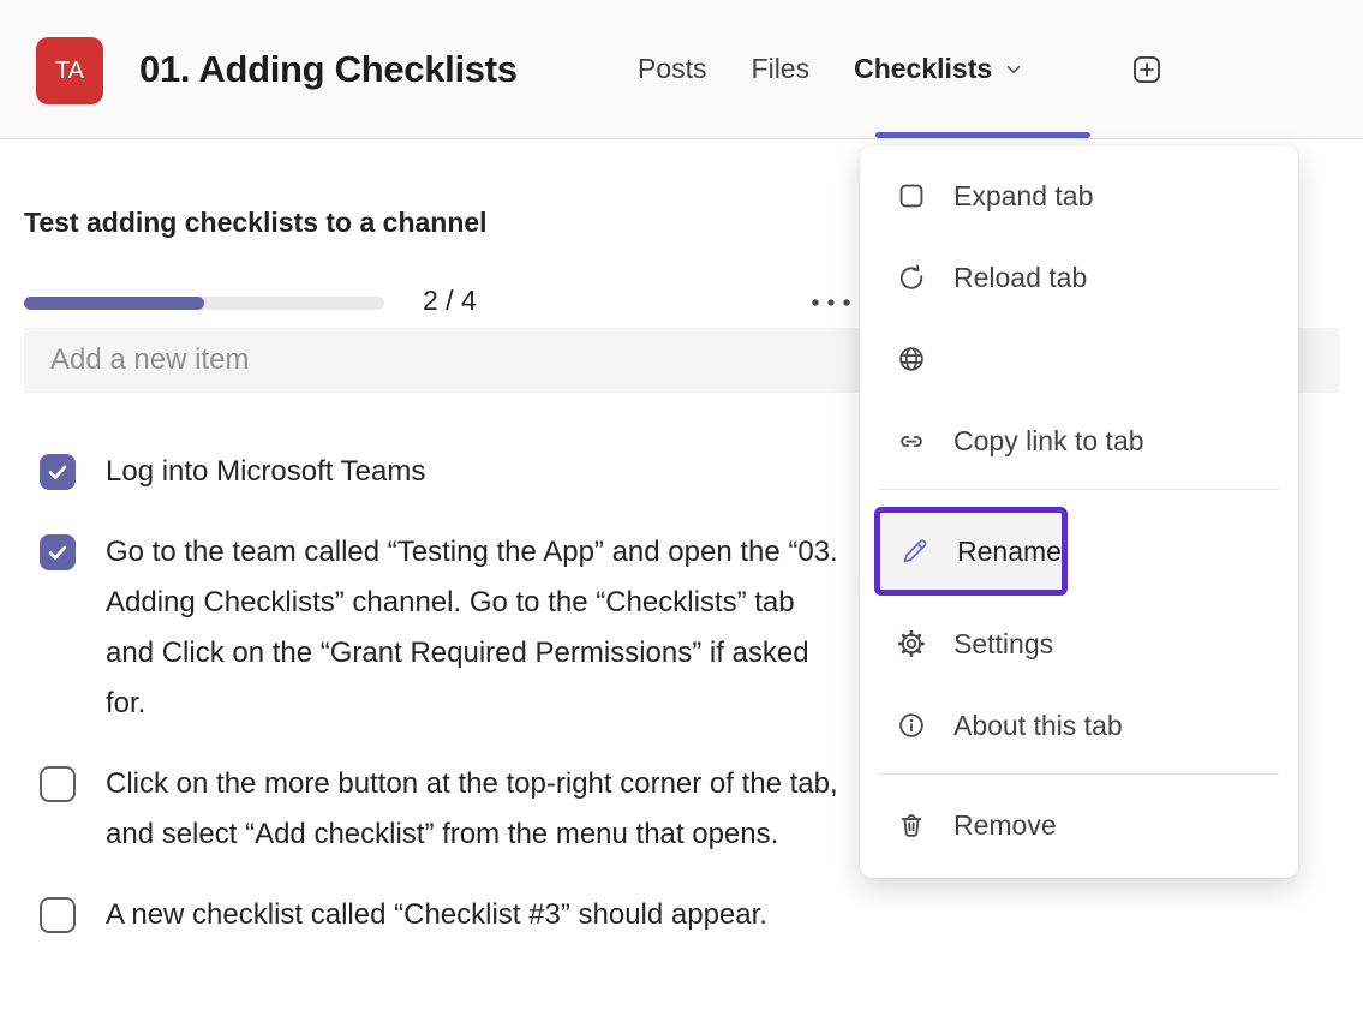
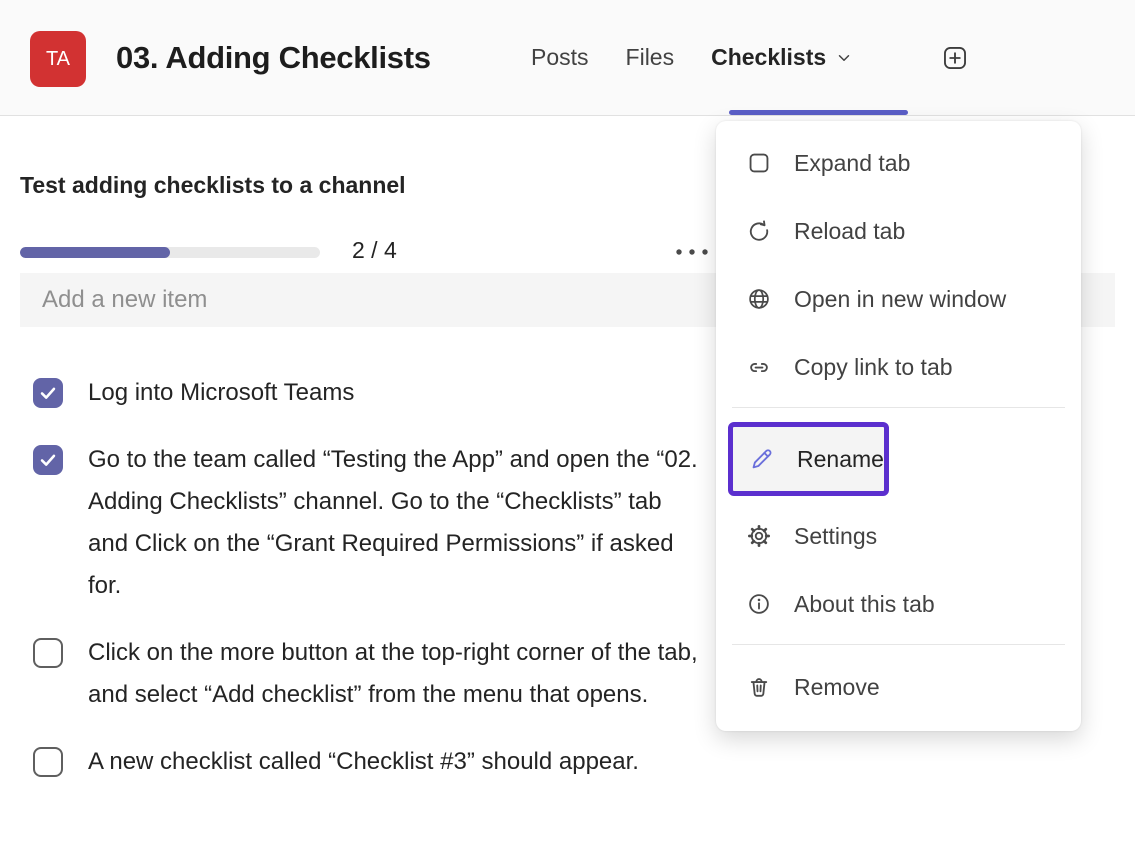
  TA
- 01. Adding Checklists
+ 03. Adding Checklists
  Posts
  Files
  Checklists
  Test adding checklists to a channel
  2 / 4
  Add a new item
  Log into Microsoft Teams
- Go to the team called “Testing the App” and open the “03. Adding Checklists” channel. Go to the “Checklists” tab and Click on the “Grant Required Permissions” if asked for.
+ Go to the team called “Testing the App” and open the “02. Adding Checklists” channel. Go to the “Checklists” tab and Click on the “Grant Required Permissions” if asked for.
  Click on the more button at the top-right corner of the tab, and select “Add checklist” from the menu that opens.
  A new checklist called “Checklist #3” should appear.
  Expand tab
  Reload tab
+ Open in new window
  Copy link to tab
  Rename
  Settings
  About this tab
  Remove
